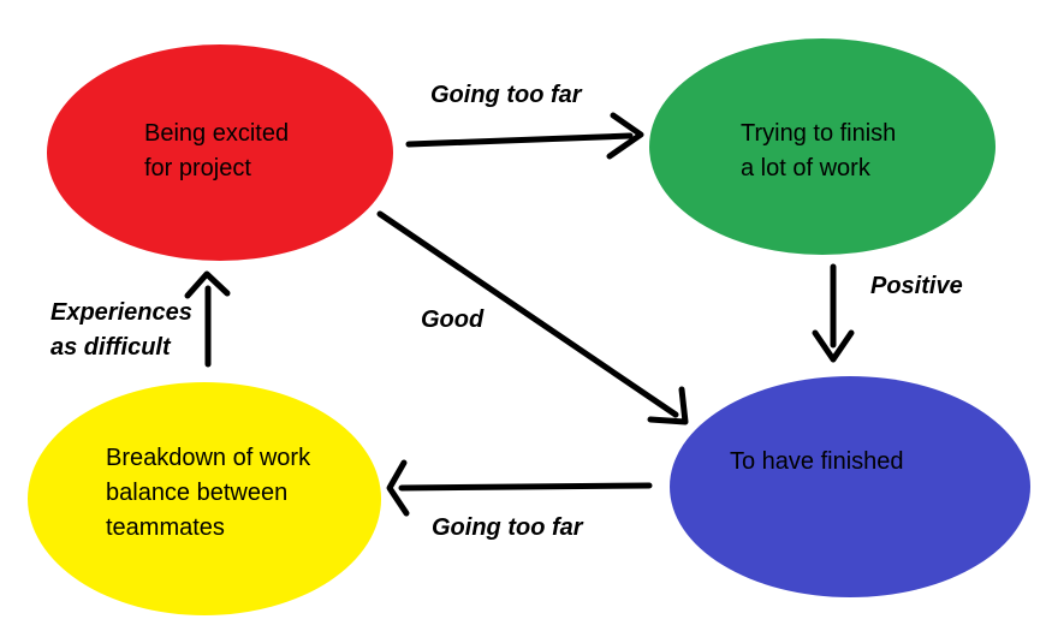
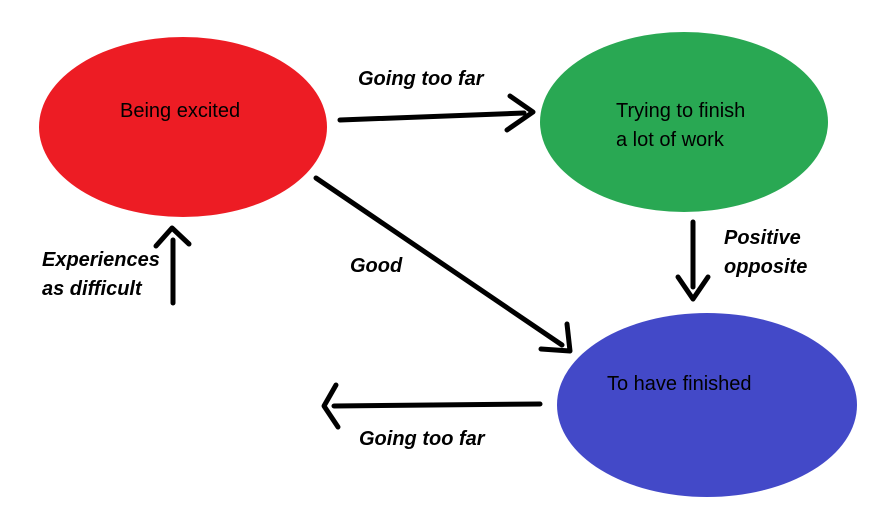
  Being excited
- for project
  Trying to finish
  a lot of work
  To have finished
- Breakdown of work
- balance between
- teammates
  Going too far
  Positive
+ opposite
  Good
  Going too far
  Experiences
  as difficult
